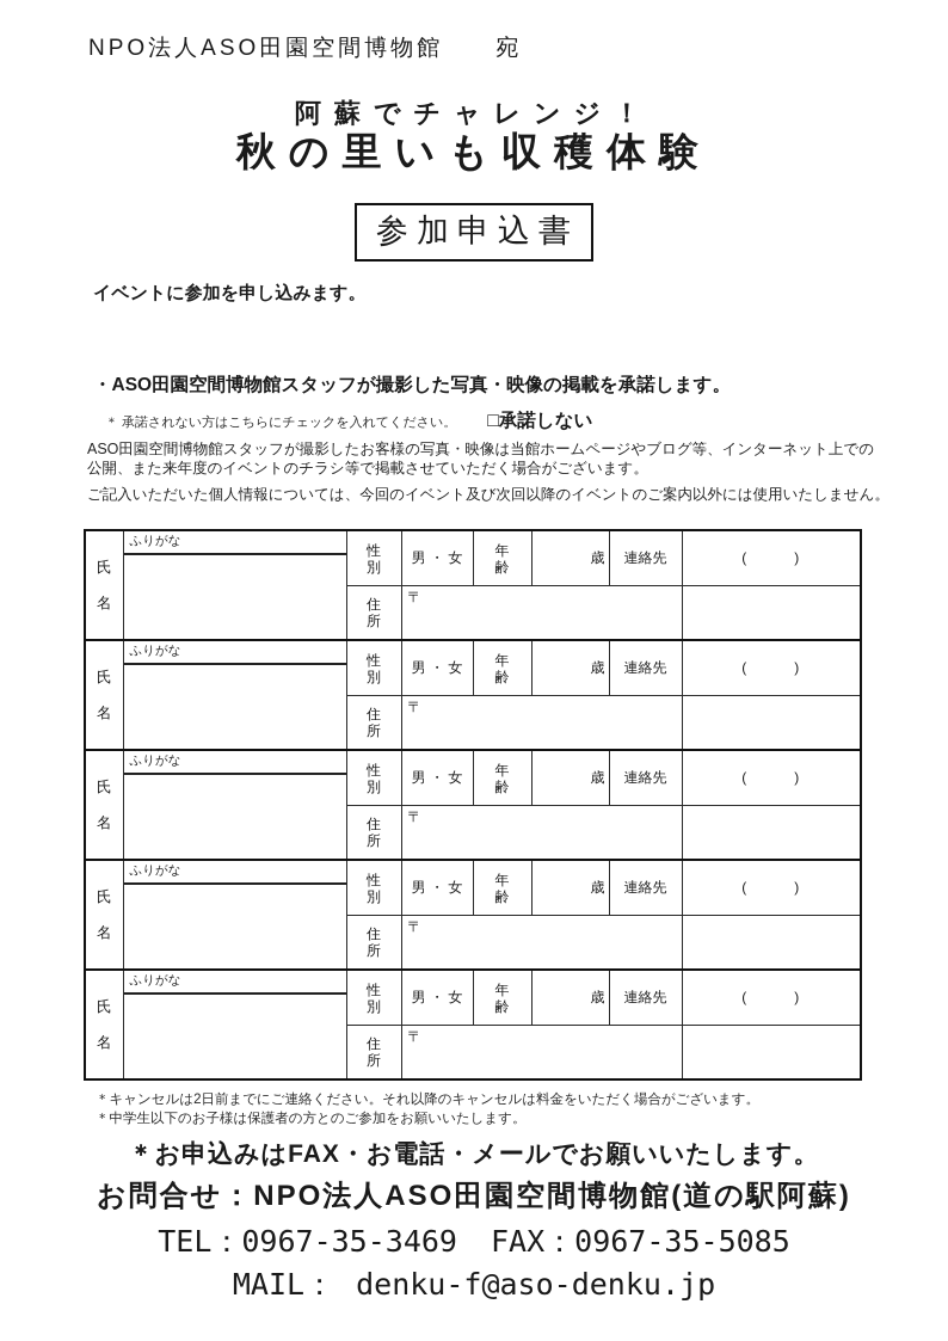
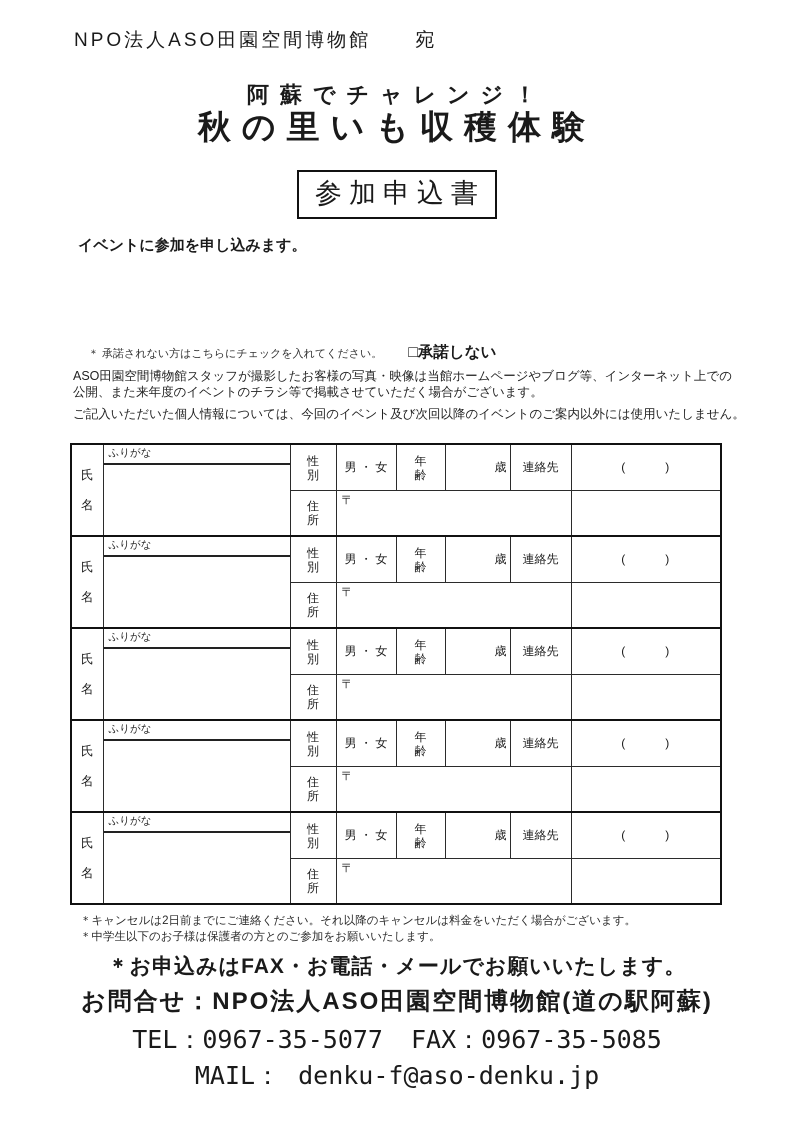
  NPO法人ASO田園空間博物館 宛
  阿蘇でチャレンジ！
  秋の里いも収穫体験
  参加申込書
  イベントに参加を申し込みます。
- ・ASO田園空間博物館スタッフが撮影した写真・映像の掲載を承諾します。
  ＊ 承諾されない方はこちらにチェックを入れてください。
  □承諾しない
  ASO田園空間博物館スタッフが撮影したお客様の写真・映像は当館ホームページやブログ等、インターネット上での
  公開、また来年度のイベントのチラシ等で掲載させていただく場合がございます。
  ご記入いただいた個人情報については、今回のイベント及び次回以降のイベントのご案内以外には使用いたしません。
  氏 名	ふりがな	性 別	男 ・ 女	年 齢	歳	連絡先	( )
  住 所	〒
  氏 名	ふりがな	性 別	男 ・ 女	年 齢	歳	連絡先	( )
  住 所	〒
  氏 名	ふりがな	性 別	男 ・ 女	年 齢	歳	連絡先	( )
  住 所	〒
  氏 名	ふりがな	性 別	男 ・ 女	年 齢	歳	連絡先	( )
  住 所	〒
  氏 名	ふりがな	性 別	男 ・ 女	年 齢	歳	連絡先	( )
  住 所	〒
  ＊キャンセルは2日前までにご連絡ください。それ以降のキャンセルは料金をいただく場合がございます。
  ＊中学生以下のお子様は保護者の方とのご参加をお願いいたします。
  ＊お申込みはFAX・お電話・メールでお願いいたします。
  お問合せ：NPO法人ASO田園空間博物館(道の駅阿蘇)
- TEL：0967-35-3469 FAX：0967-35-5085
+ TEL：0967-35-5077 FAX：0967-35-5085
  MAIL： denku-f@aso-denku.jp
